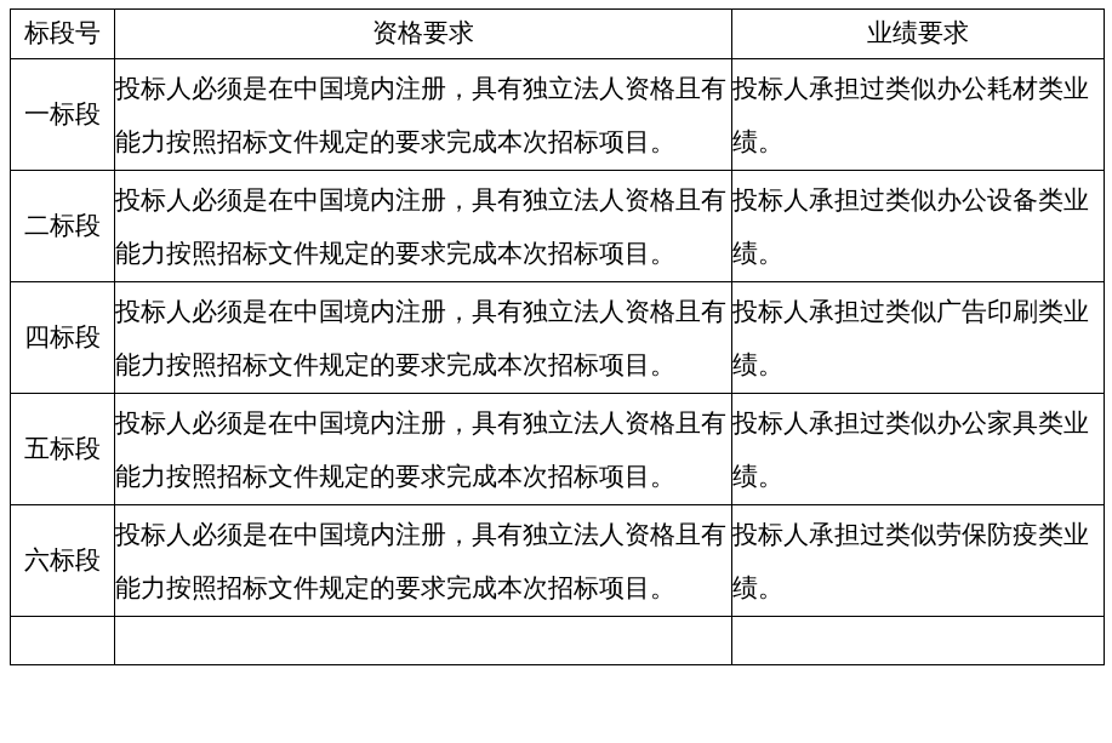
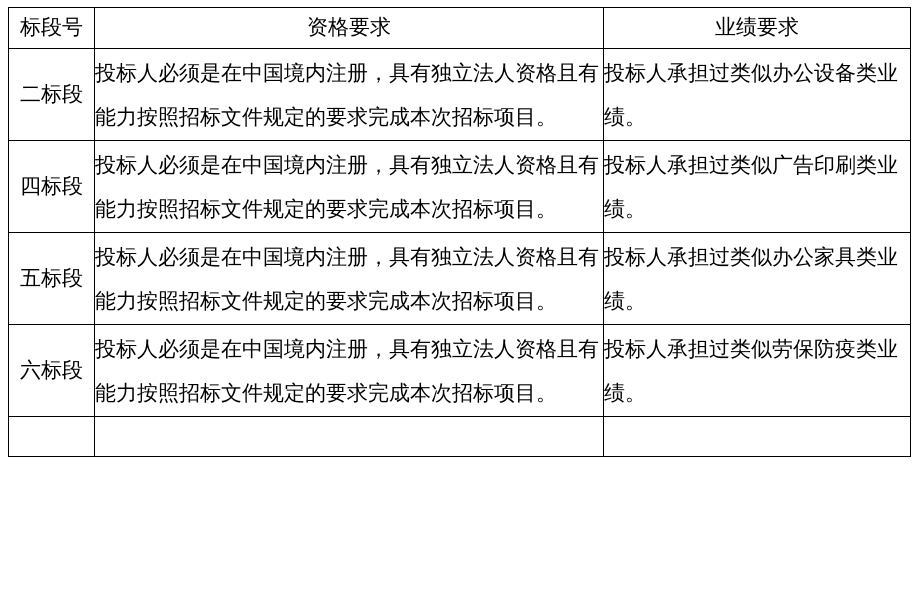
  标段号	资格要求	业绩要求
- 一标段	投标人必须是在中国境内注册，具有独立法人资格且有能力按照招标文件规定的要求完成本次招标项目。	投标人承担过类似办公耗材类业绩。
  二标段	投标人必须是在中国境内注册，具有独立法人资格且有能力按照招标文件规定的要求完成本次招标项目。	投标人承担过类似办公设备类业绩。
  四标段	投标人必须是在中国境内注册，具有独立法人资格且有能力按照招标文件规定的要求完成本次招标项目。	投标人承担过类似广告印刷类业绩。
  五标段	投标人必须是在中国境内注册，具有独立法人资格且有能力按照招标文件规定的要求完成本次招标项目。	投标人承担过类似办公家具类业绩。
  六标段	投标人必须是在中国境内注册，具有独立法人资格且有能力按照招标文件规定的要求完成本次招标项目。	投标人承担过类似劳保防疫类业绩。
